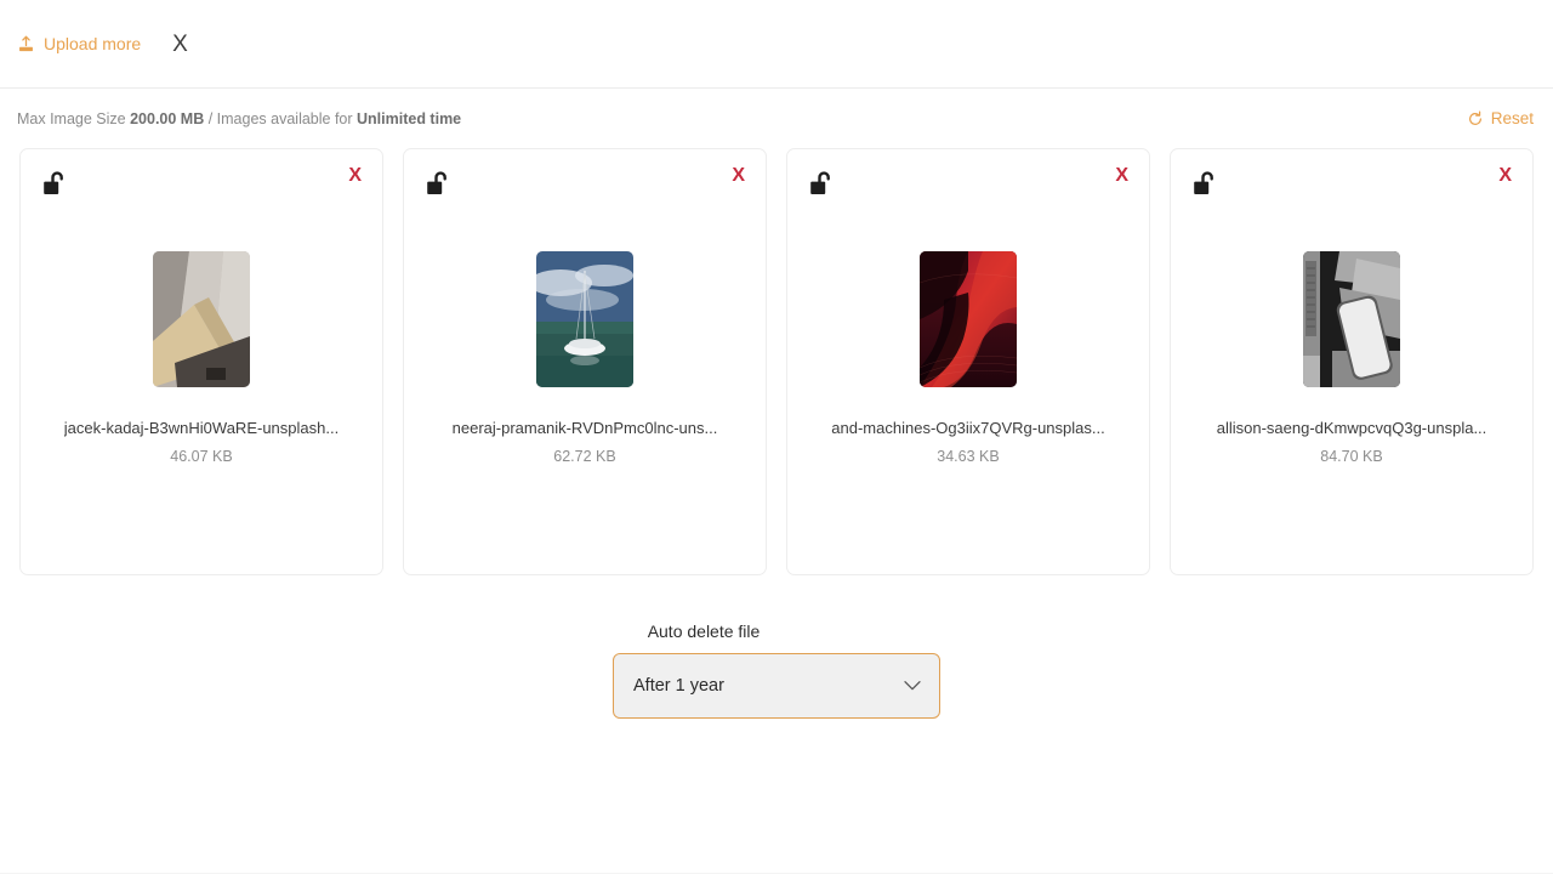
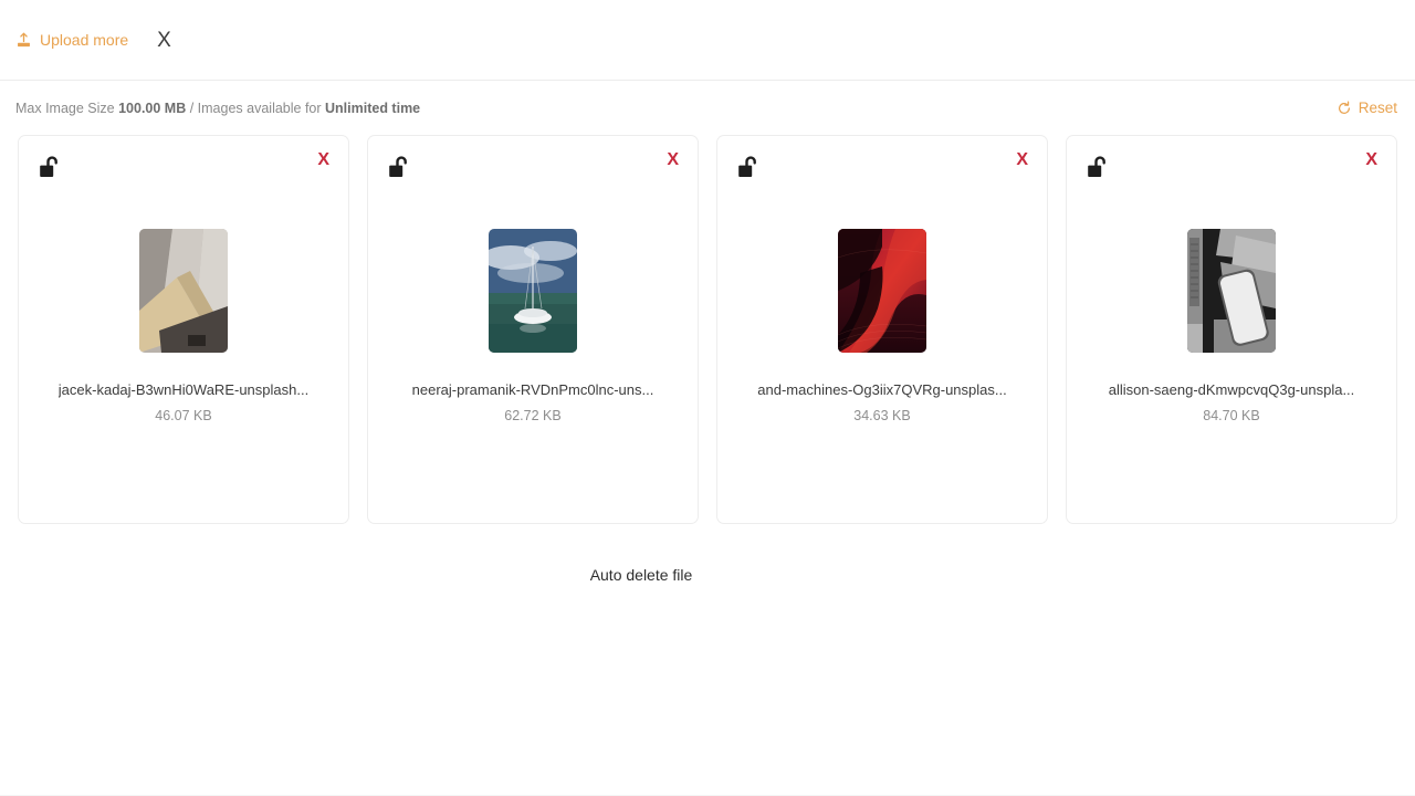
  Upload more
  X
- Max Image Size 200.00 MB / Images available for Unlimited time
+ Max Image Size 100.00 MB / Images available for Unlimited time
  Reset
  X
  jacek-kadaj-B3wnHi0WaRE-unsplash...
  46.07 KB
  X
  neeraj-pramanik-RVDnPmc0lnc-uns...
  62.72 KB
  X
  and-machines-Og3iix7QVRg-unsplas...
  34.63 KB
  X
  allison-saeng-dKmwpcvqQ3g-unspla...
  84.70 KB
  Auto delete file
- After 1 year
